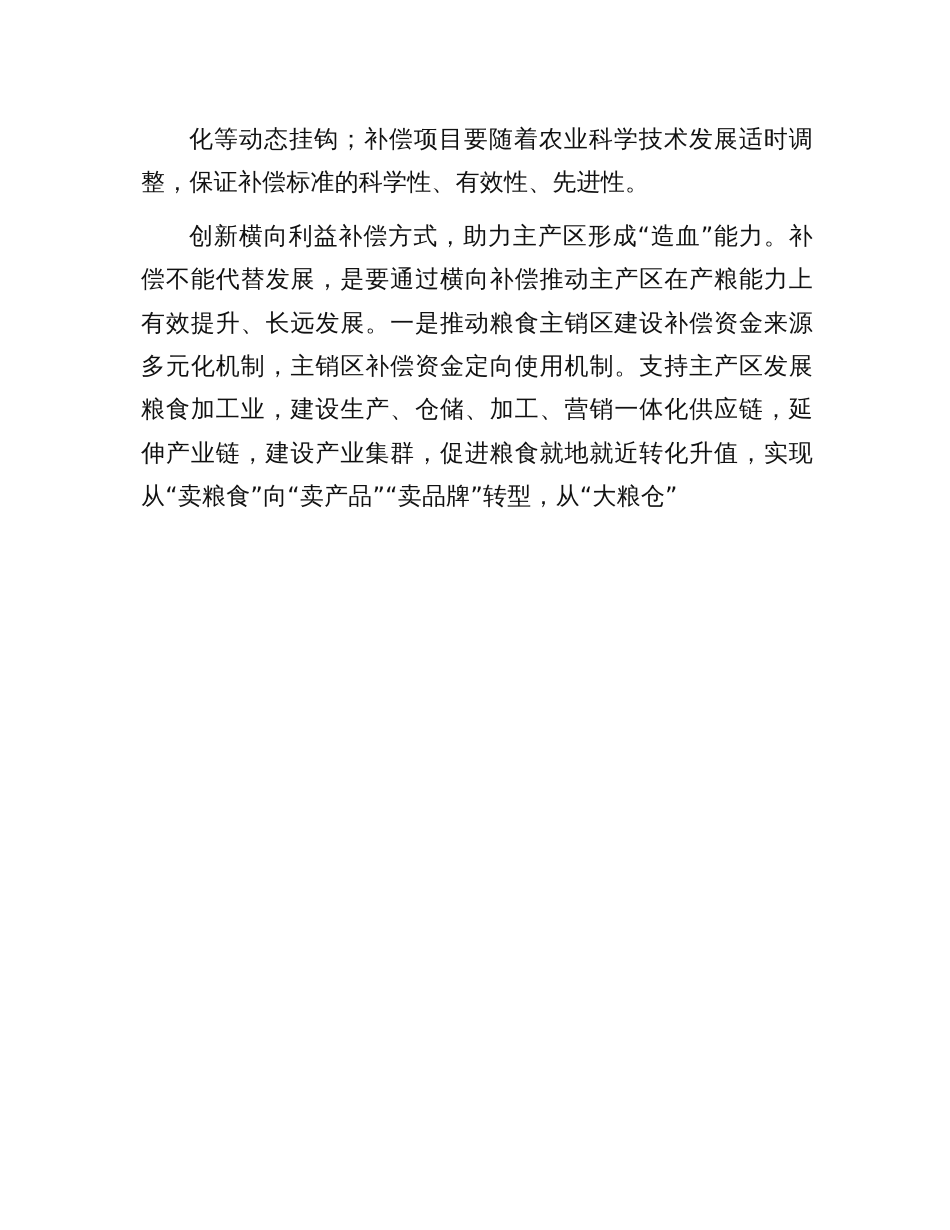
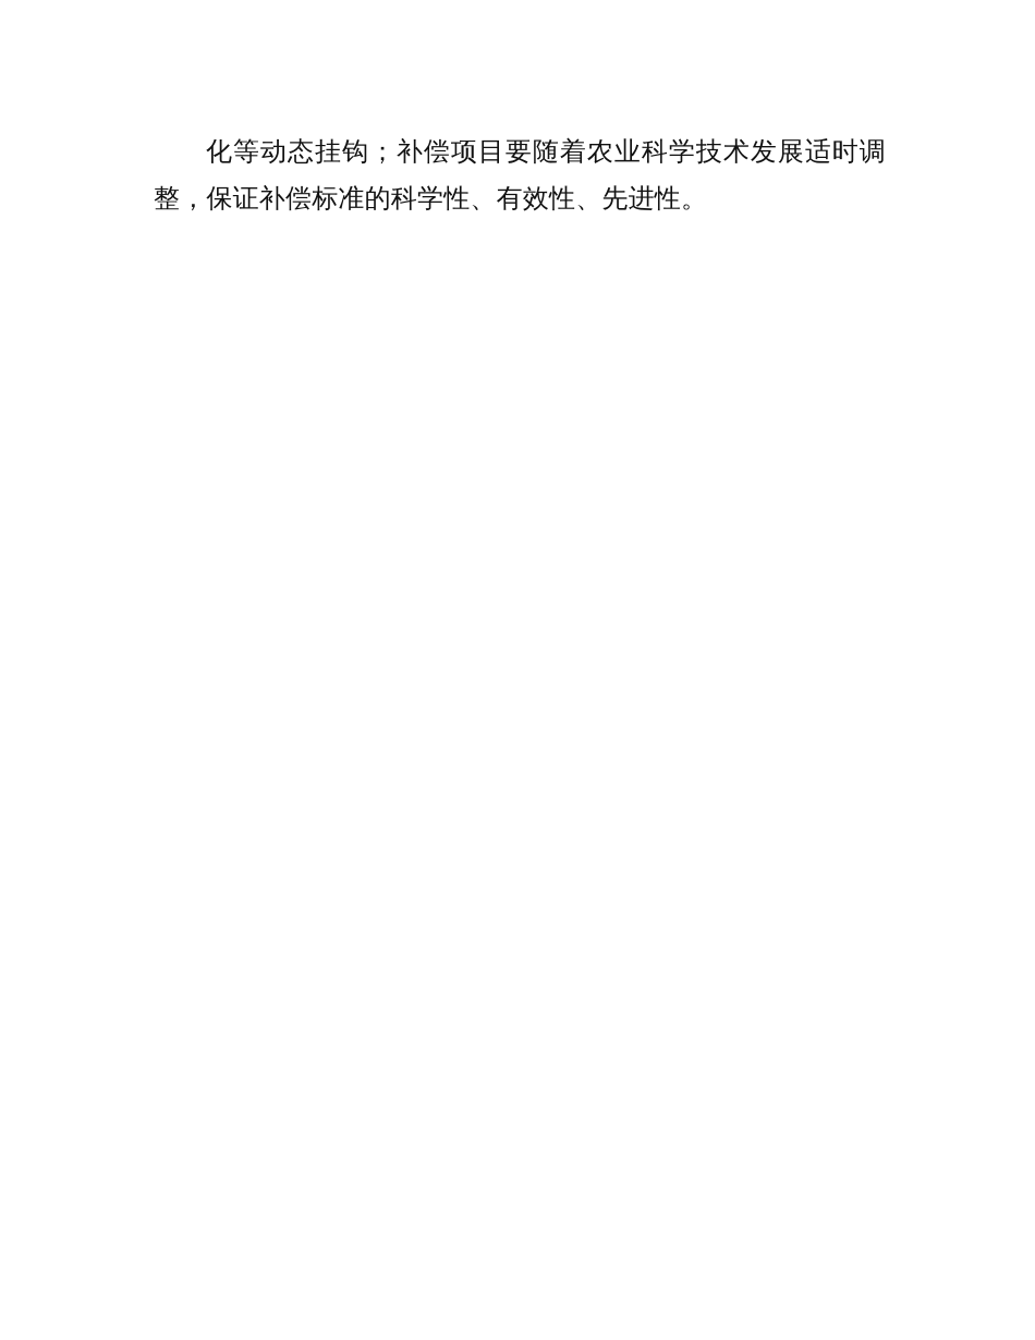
  化等动态挂钩；补偿项目要随着农业科学技术发展适时调整，保证补偿标准的科学性、有效性、先进性。
- 创新横向利益补偿方式，助力主产区形成“造血”能力。补偿不能代替发展，是要通过横向补偿推动主产区在产粮能力上有效提升、长远发展。一是推动粮食主销区建设补偿资金来源多元化机制，主销区补偿资金定向使用机制。支持主产区发展粮食加工业，建设生产、仓储、加工、营销一体化供应链，延伸产业链，建设产业集群，促进粮食就地就近转化升值，实现从“卖粮食”向“卖产品”“卖品牌”转型，从“大粮仓”
